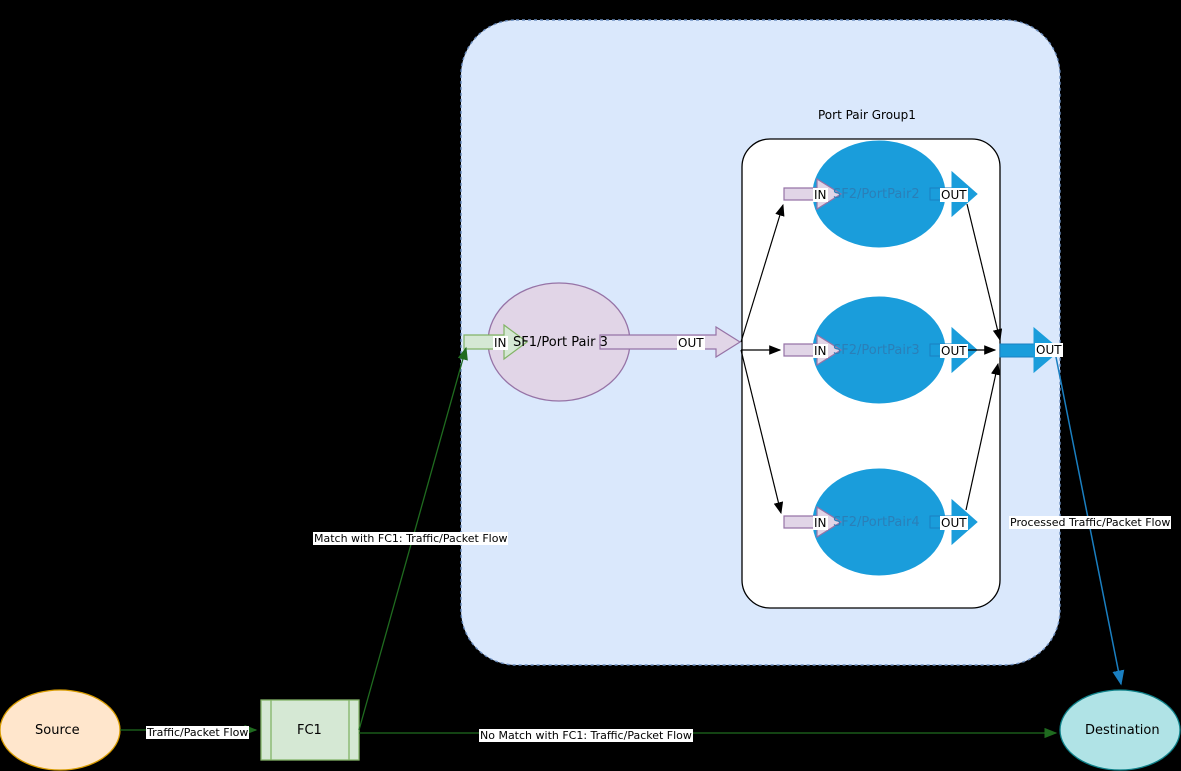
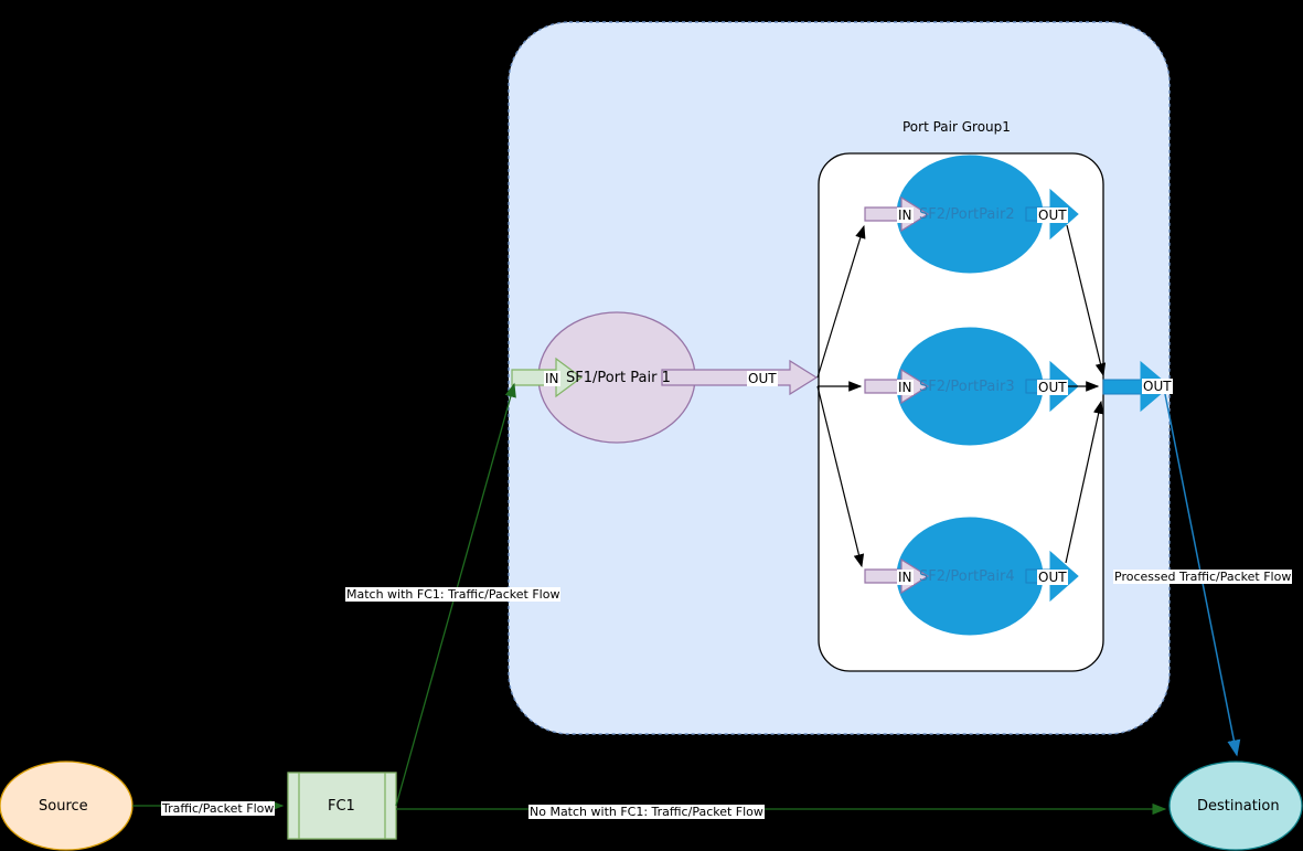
  Port Pair Group1
  IN
- SF1/Port Pair 3
+ SF1/Port Pair 1
  OUT
  IN
  SF2/PortPair2
  OUT
  IN
  SF2/PortPair3
  OUT
  IN
  SF2/PortPair4
  OUT
  OUT
  Source
  Destination
  FC1
  Traffic/Packet Flow
  Match with FC1: Traffic/Packet Flow
  No Match with FC1: Traffic/Packet Flow
  Processed Traffic/Packet Flow
